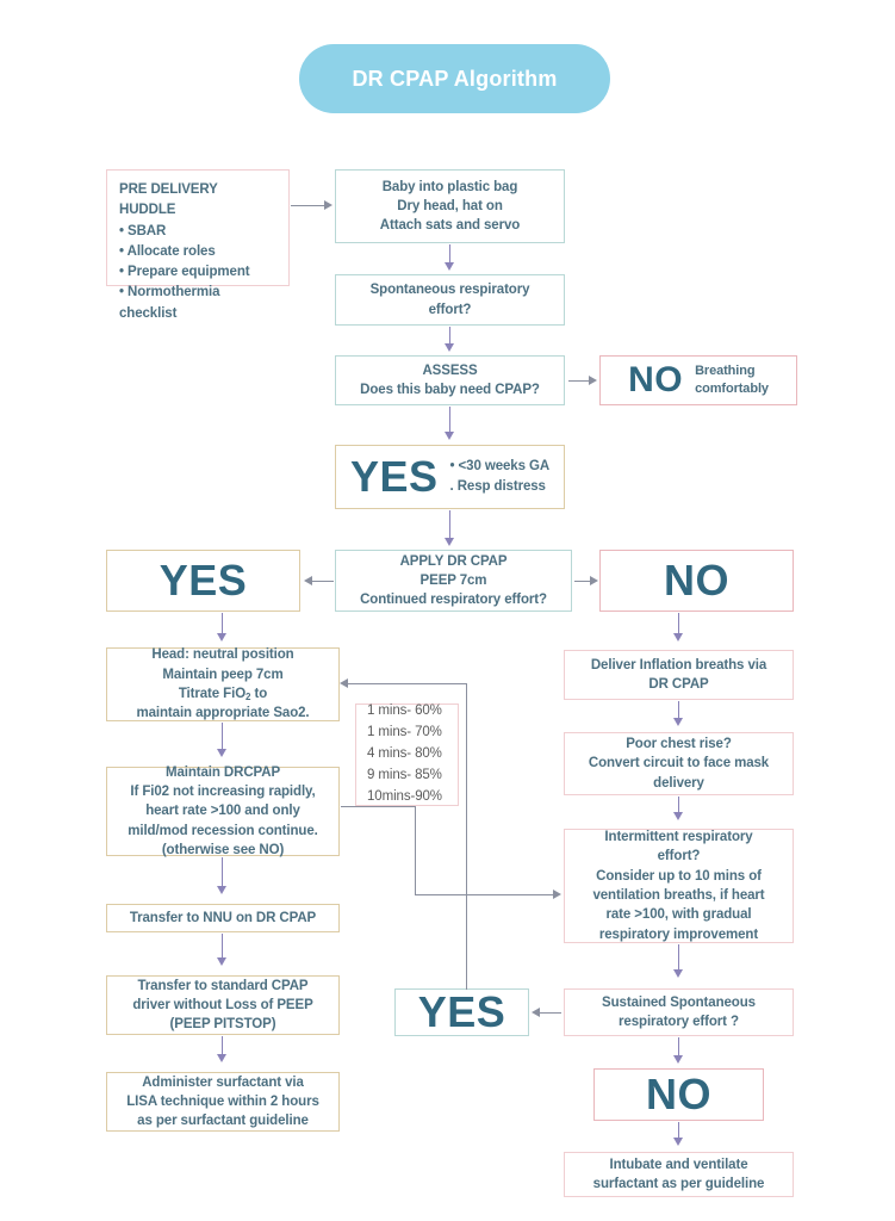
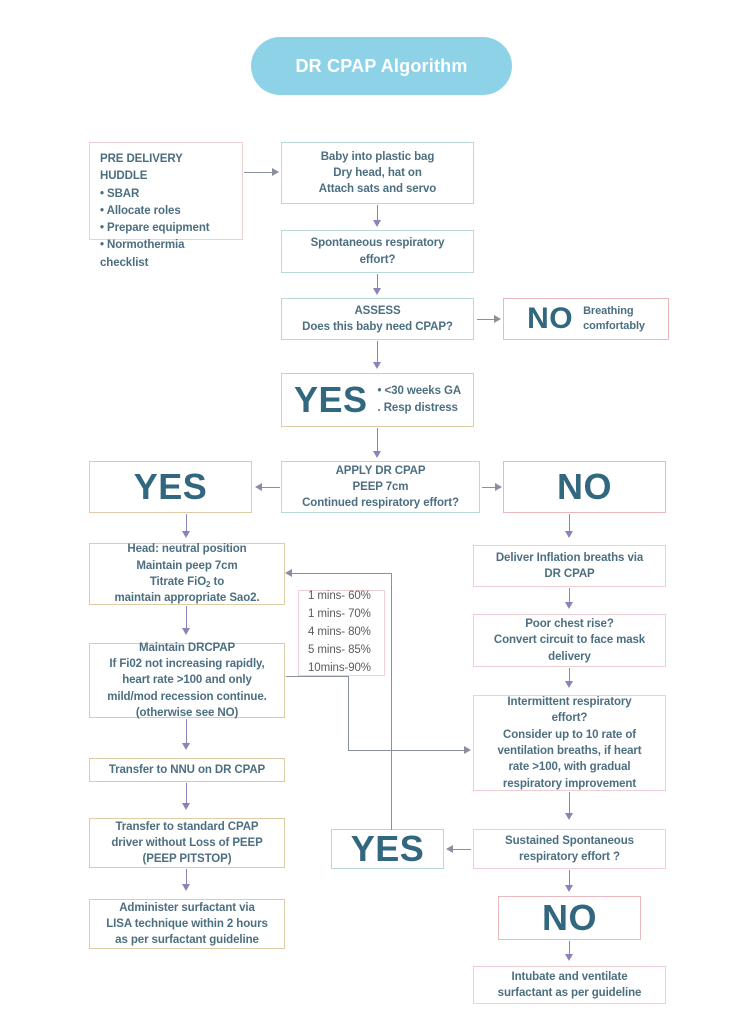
  DR CPAP Algorithm
  PRE DELIVERY HUDDLE
  SBAR
  Allocate roles
  Prepare equipment
  Normothermia
  checklist
  Baby into plastic bag
  Dry head, hat on
  Attach sats and servo
  Spontaneous respiratory
  effort?
  ASSESS
  Does this baby need CPAP?
  NO
  Breathing
  comfortably
  YES
  • <30 weeks GA
  . Resp distress
  APPLY DR CPAP
  PEEP 7cm
  Continued respiratory effort?
  YES
  NO
  Head: neutral position
  Maintain peep 7cm
  Titrate FiO2 to
  maintain appropriate Sao2.
  1 mins- 60%
  1 mins- 70%
  4 mins- 80%
- 9 mins- 85%
+ 5 mins- 85%
  10mins-90%
  Maintain DRCPAP
  If Fi02 not increasing rapidly,
  heart rate >100 and only
  mild/mod recession continue.
  (otherwise see NO)
  Transfer to NNU on DR CPAP
  Transfer to standard CPAP
  driver without Loss of PEEP
  (PEEP PITSTOP)
  Administer surfactant via
  LISA technique within 2 hours
  as per surfactant guideline
  Deliver Inflation breaths via
  DR CPAP
  Poor chest rise?
  Convert circuit to face mask
  delivery
  Intermittent respiratory
  effort?
- Consider up to 10 mins of
+ Consider up to 10 rate of
  ventilation breaths, if heart
  rate >100, with gradual
  respiratory improvement
  YES
  Sustained Spontaneous
  respiratory effort ?
  NO
  Intubate and ventilate
  surfactant as per guideline
